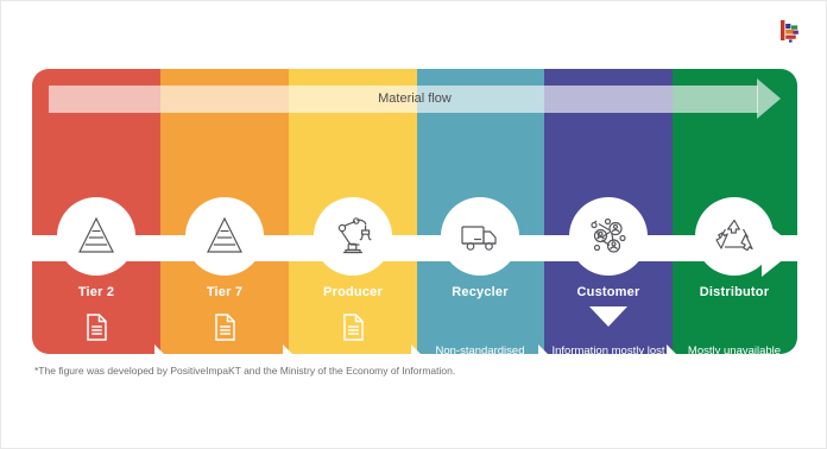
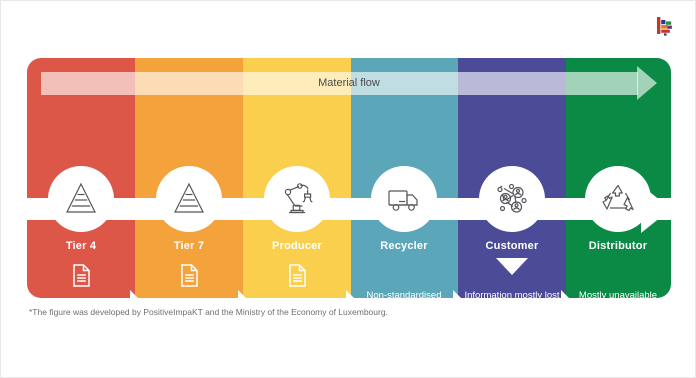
  Material flow
- Tier 2
+ Tier 4
  Tier 7
  Producer
  Recycler
  Customer
  Distributor
  Information mostly lost
  Mostly unavailable
- *The figure was developed by PositiveImpaKT and the Ministry of the Economy of Information.
+ *The figure was developed by PositiveImpaKT and the Ministry of the Economy of Luxembourg.
